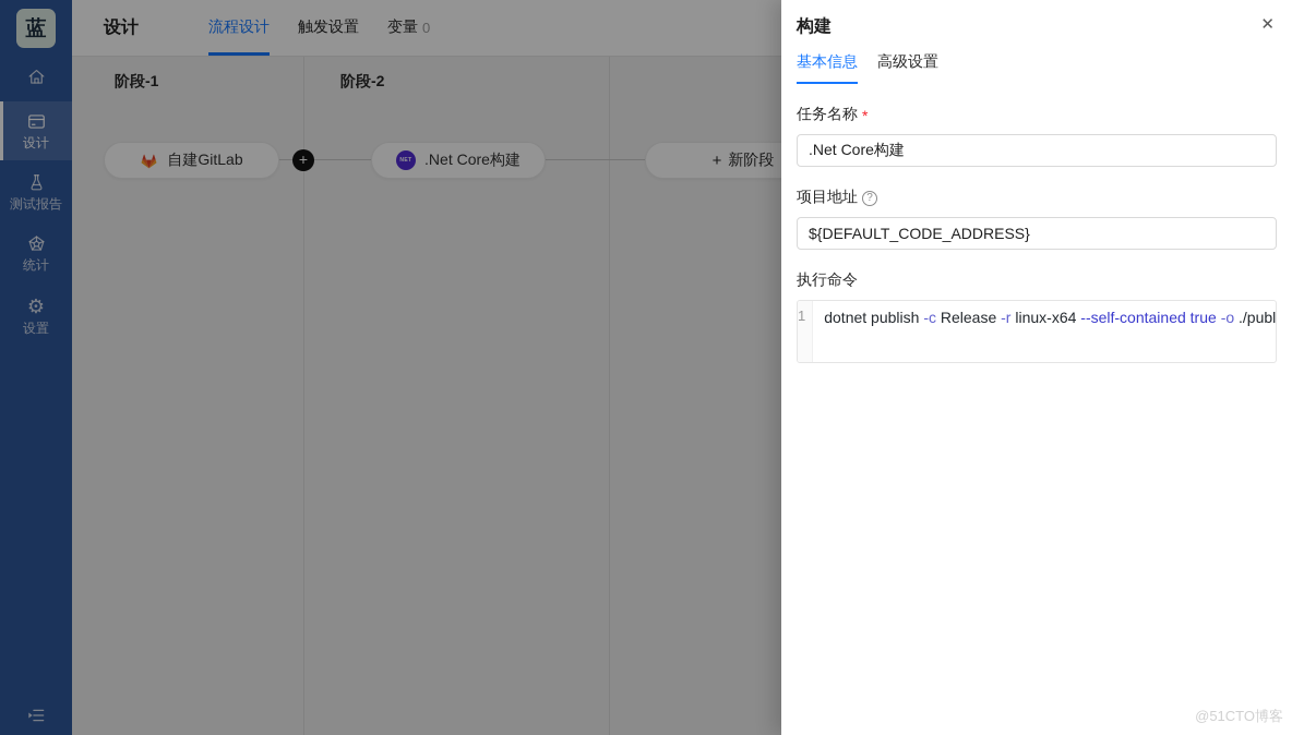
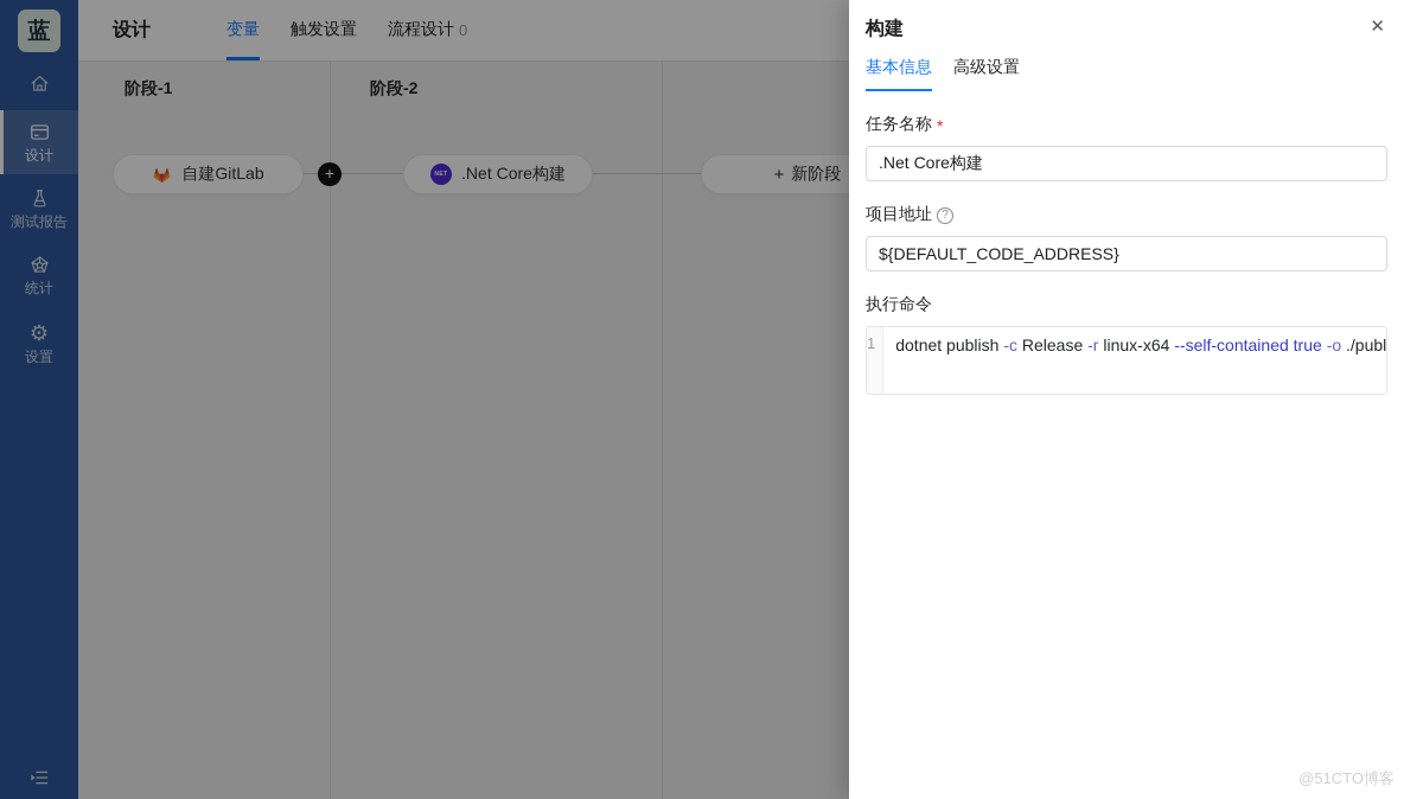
  蓝
  设计
  测试报告
  统计
  ⚙
  设置
  设计
- 流程设计
+ 变量
  触发设置
- 变量
+ 流程设计
  0
  阶段-1
  阶段-2
  自建GitLab
  +
  .Net Core构建
  +
  新阶段
  构建
  ✕
  基本信息
  高级设置
  任务名称
  *
  .Net Core构建
  项目地址
  ?
  ${DEFAULT_CODE_ADDRESS}
  执行命令
  1
  dotnet publish -c Release -r linux-x64 --self-contained true -o ./publ
  @51CTO博客
